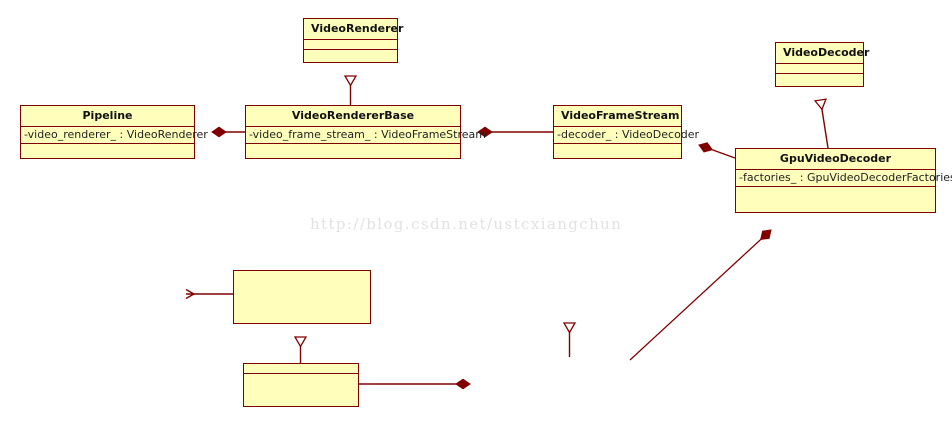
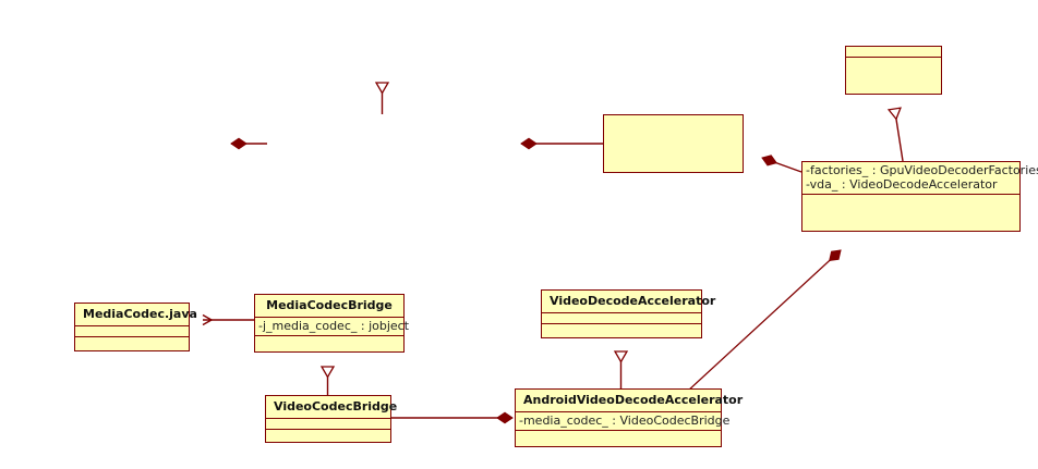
- http://blog.csdn.net/ustcxiangchun
- VideoRenderer
- Pipeline
- -video_renderer_ : VideoRenderer
- VideoRendererBase
- -video_frame_stream_ : VideoFrameStream
- VideoFrameStream
- -decoder_ : VideoDecoder
- VideoDecoder
- GpuVideoDecoder
  -factories_ : GpuVideoDecoderFactorie
+ -vda_ : VideoDecodeAccelerator
+ MediaCodec.java
+ MediaCodecBridge
+ -j_media_codec_ : jobject
+ VideoCodecBridge
+ VideoDecodeAccelerator
+ AndroidVideoDecodeAccelerator
+ -media_codec_ : VideoCodecBridge
